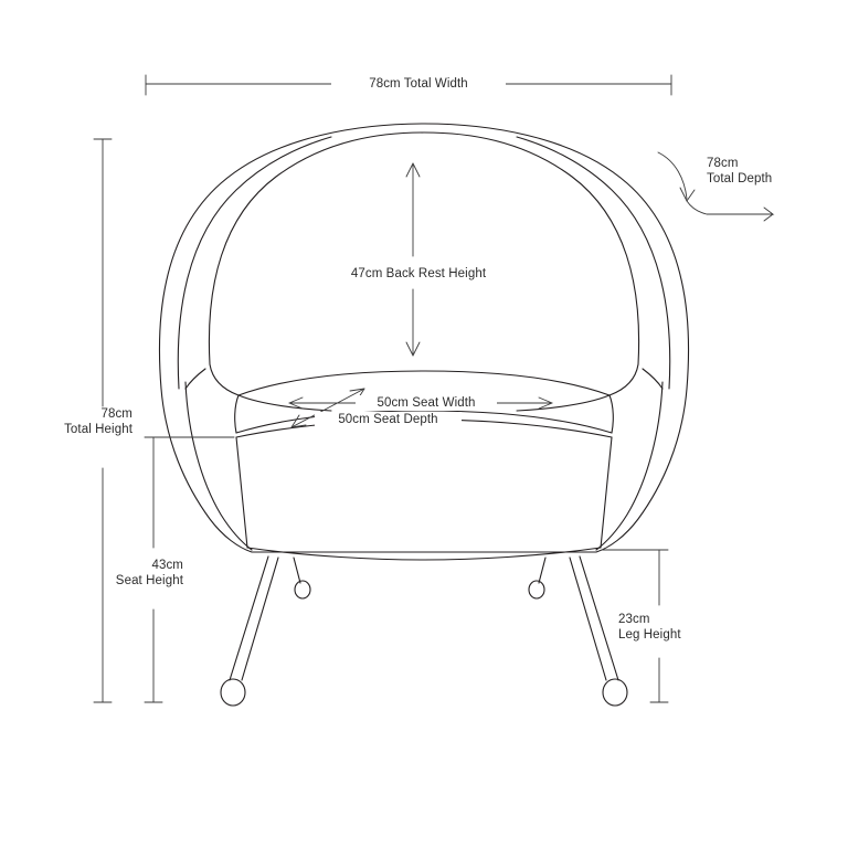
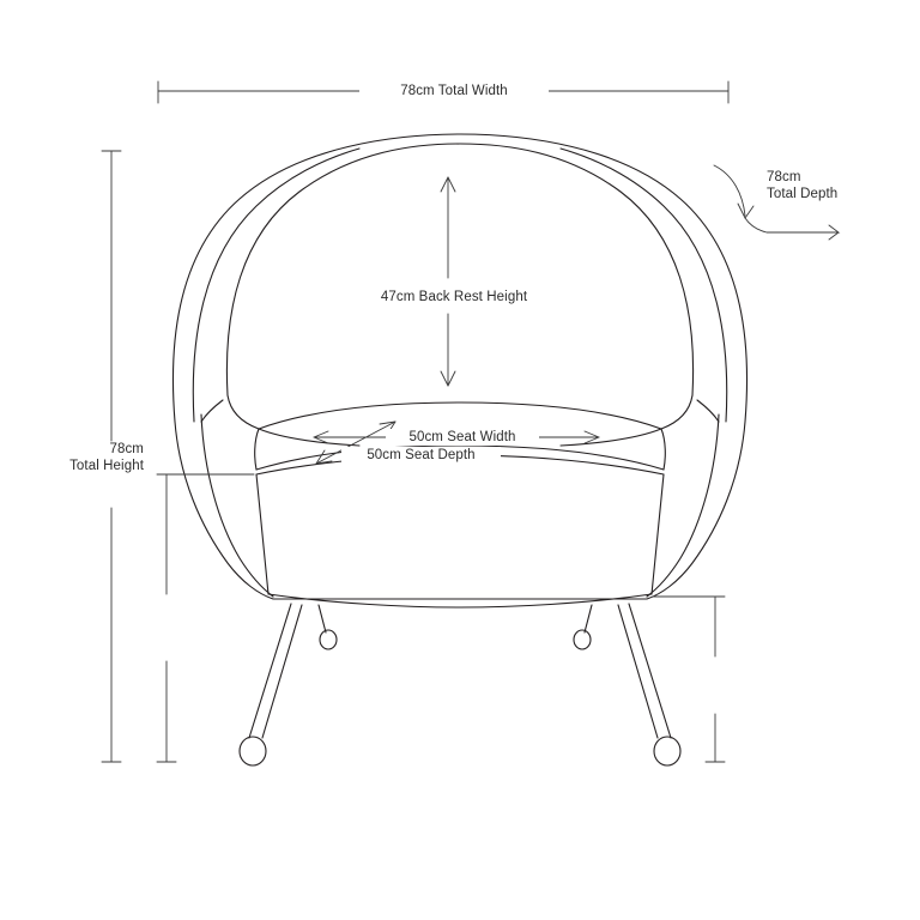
  78cm Total Width
  78cm
  Total Depth
  47cm Back Rest Height
  50cm Seat Width
  50cm Seat Depth
  78cm
  Total Height
- 43cm
- Seat Height
- 23cm
- Leg Height
